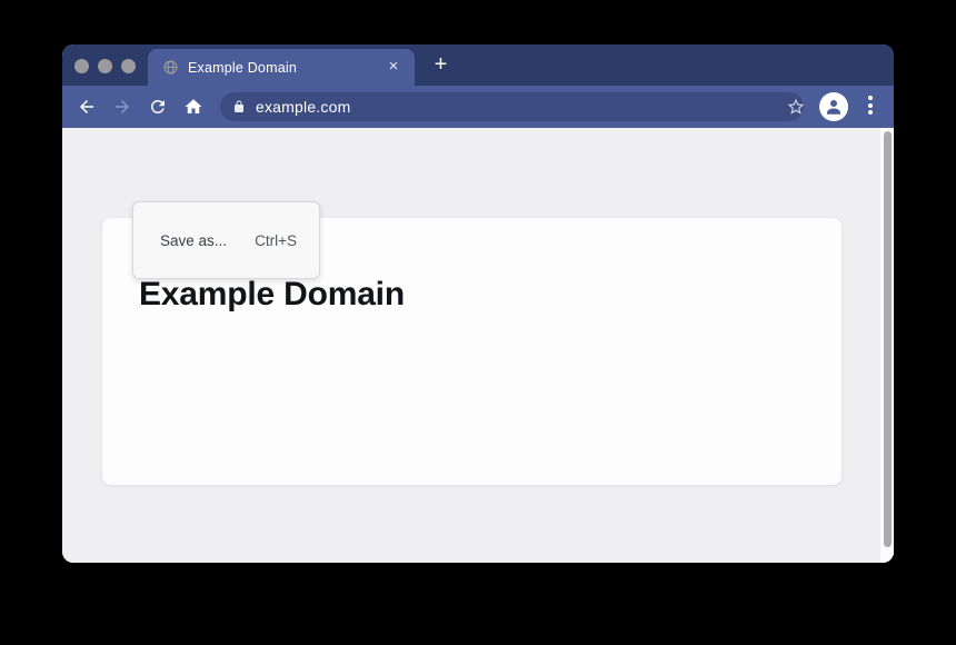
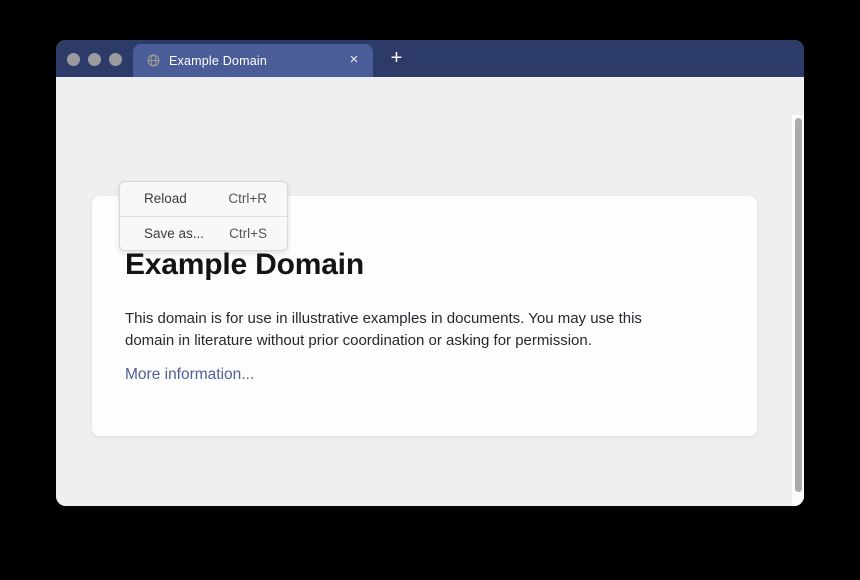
  Example Domain
  ×
  +
- example.com
  Example Domain
+ This domain is for use in illustrative examples in documents. You may use this
+ domain in literature without prior coordination or asking for permission.
+ More information...
+ Reload
+ Ctrl+R
  Save as...
  Ctrl+S
